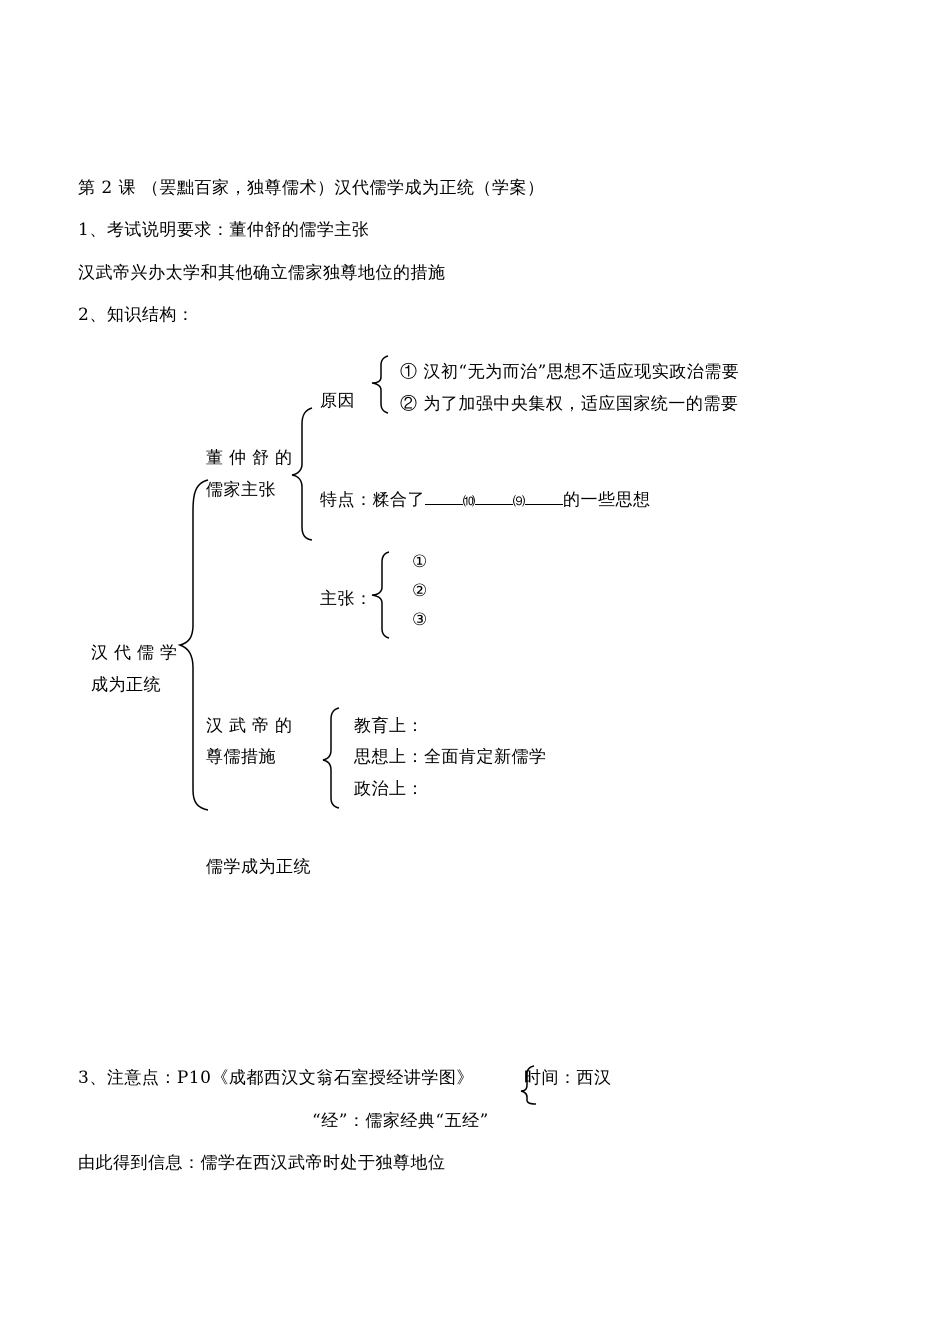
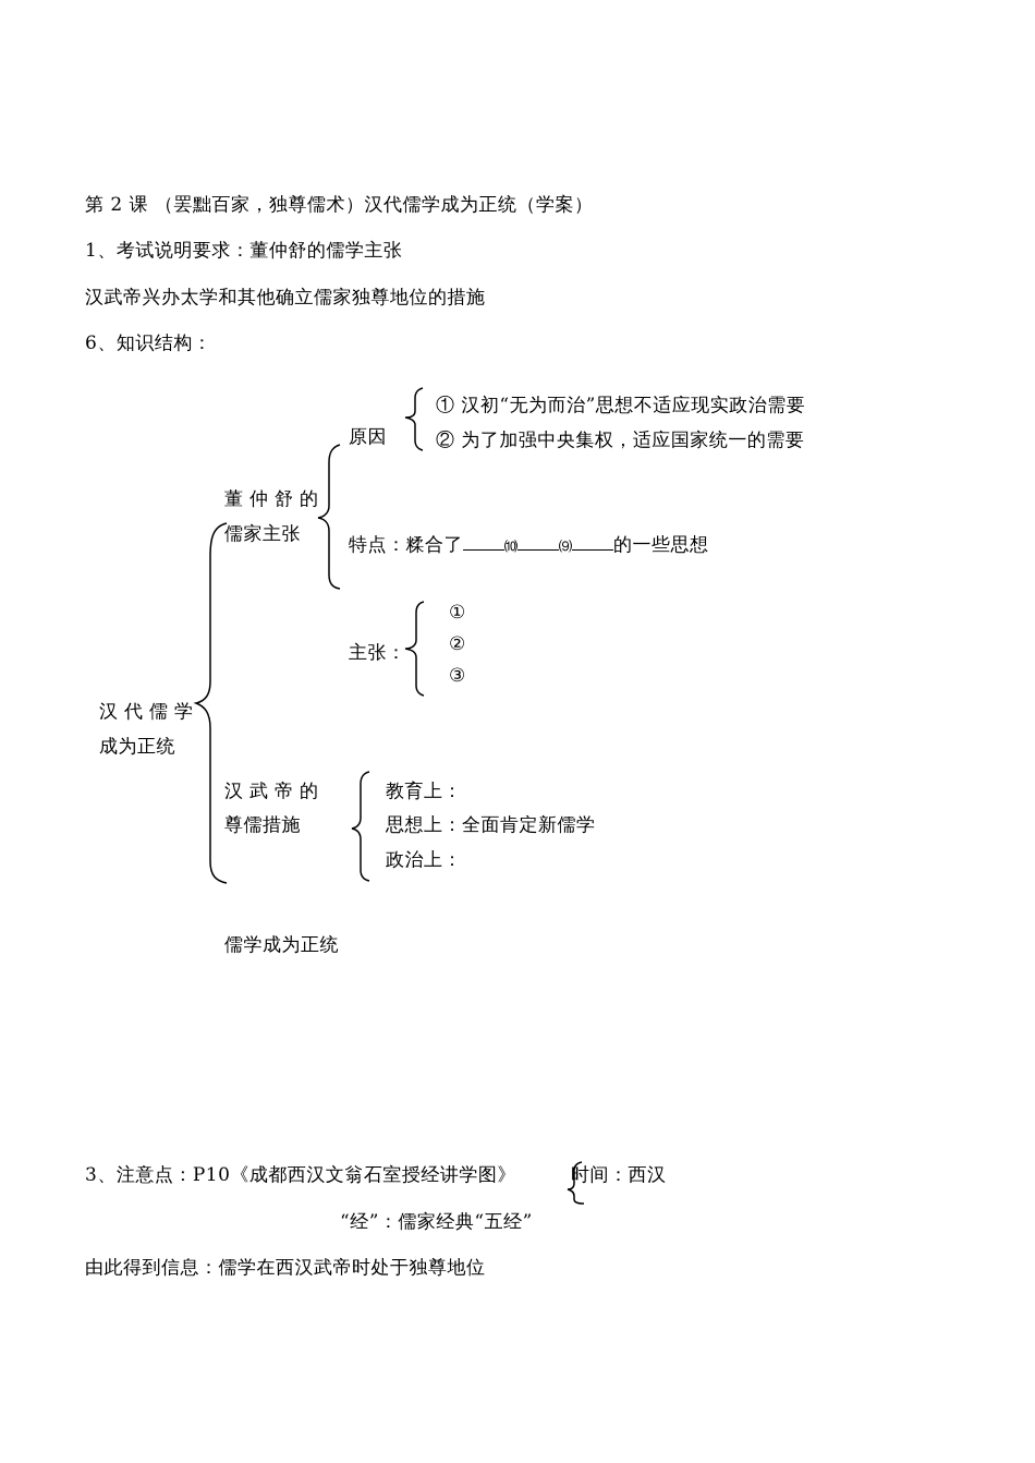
  第 2 课 （罢黜百家，独尊儒术）汉代儒学成为正统（学案）
  1、考试说明要求：董仲舒的儒学主张
  汉武帝兴办太学和其他确立儒家独尊地位的措施
- 2、知识结构：
+ 6、知识结构：
  汉代儒学
  成为正统
  董仲舒的
  儒家主张
  原因
  ① 汉初“无为而治”思想不适应现实政治需要
  ② 为了加强中央集权，适应国家统一的需要
  特点：糅合了 ⑽ ⑼ 的一些思想
  主张：
  ①
  ②
  ③
  汉武帝的
  尊儒措施
  教育上：
  思想上：全面肯定新儒学
  政治上：
  儒学成为正统
  3、注意点：P10《成都西汉文翁石室授经讲学图》
  时间：西汉
  “经”：儒家经典“五经”
  由此得到信息：儒学在西汉武帝时处于独尊地位
